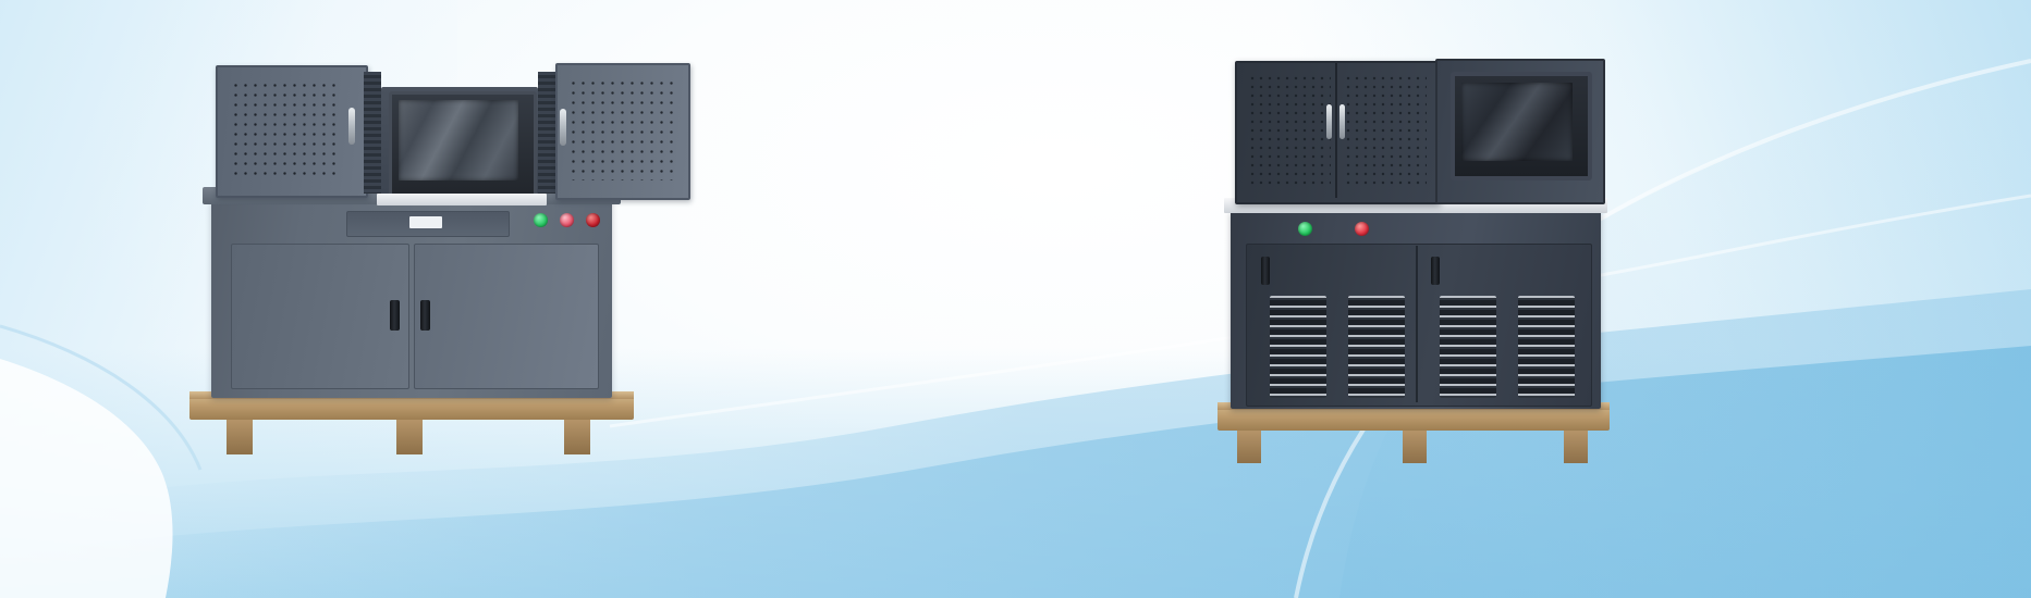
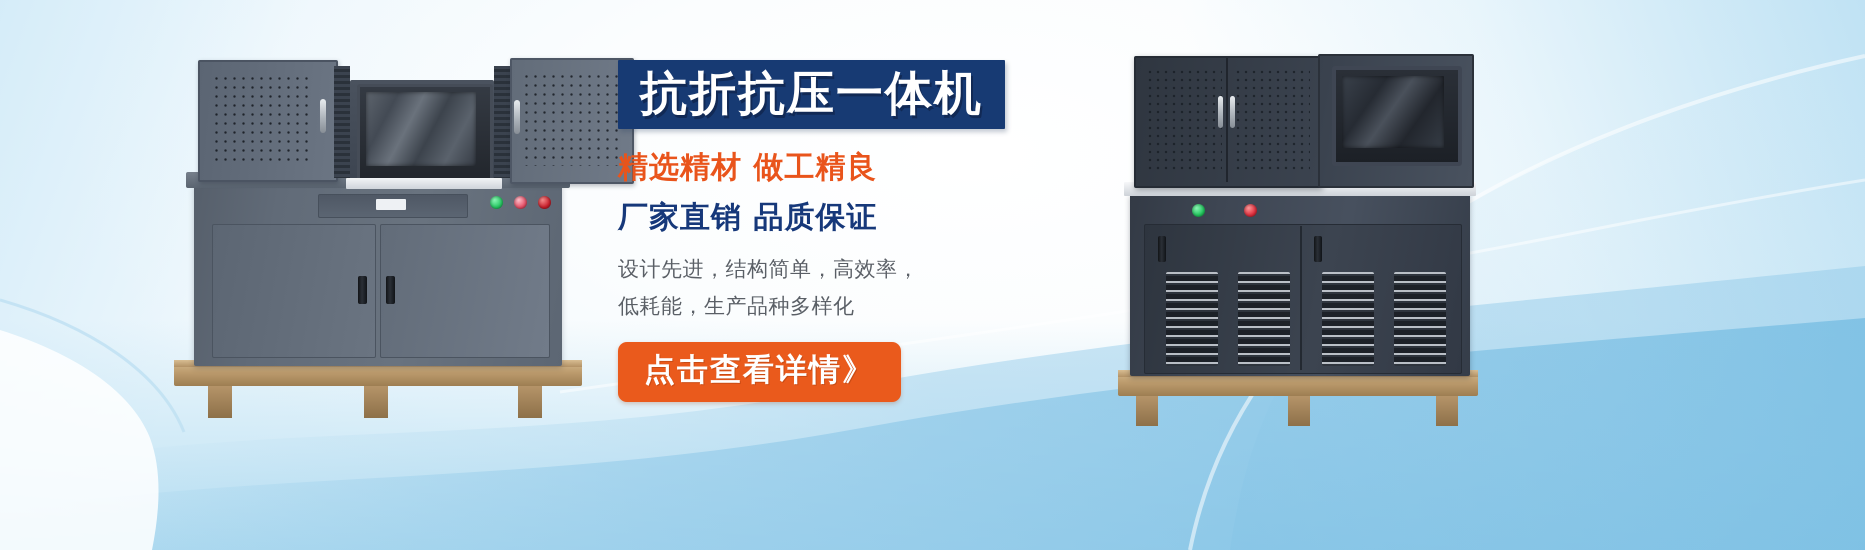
+ 抗折抗压一体机
+ 精选精材 做工精良
+ 厂家直销 品质保证
+ 设计先进，结构简单，高效率，
+ 低耗能，生产品种多样化
+ 点击查看详情》
